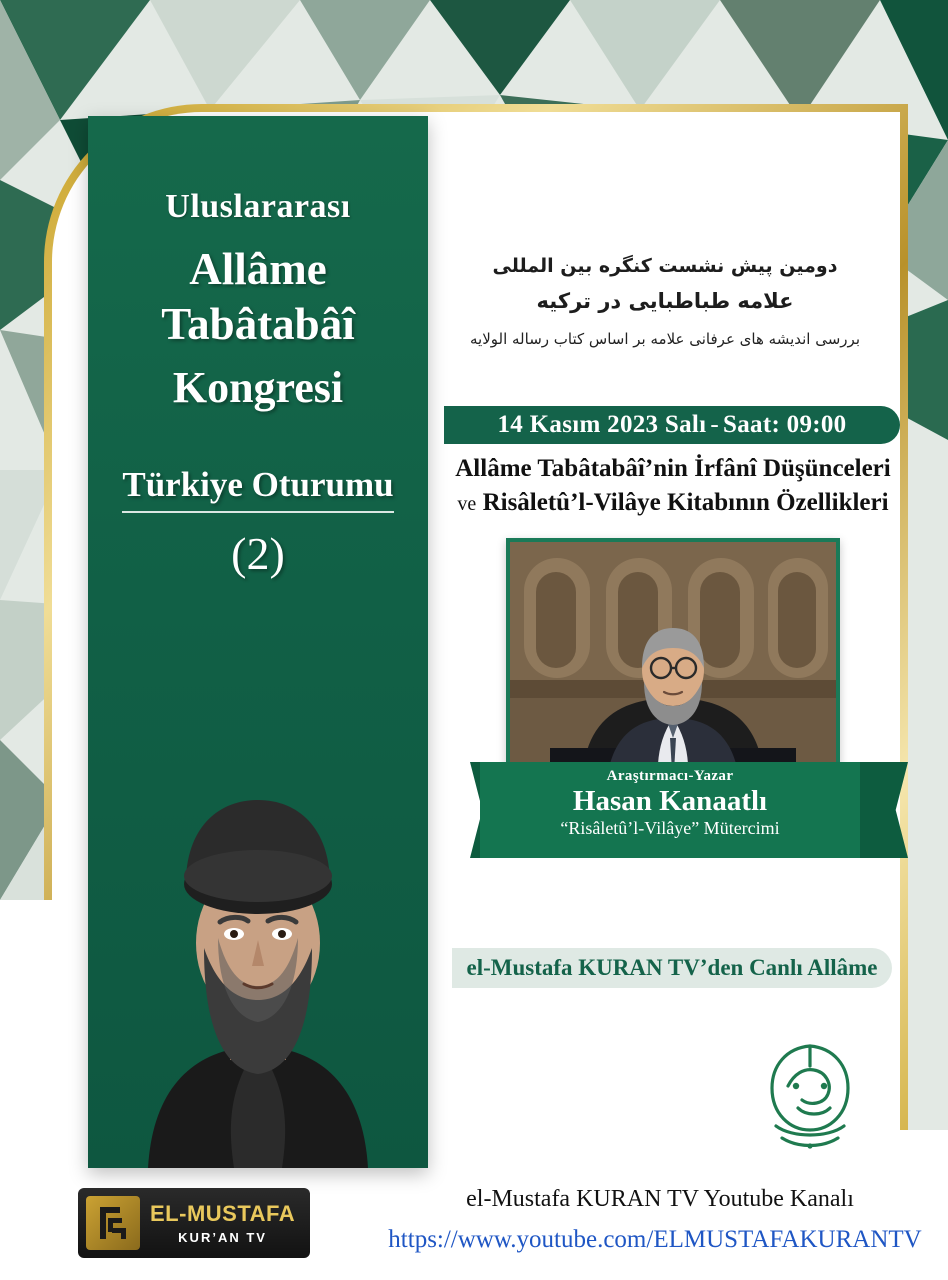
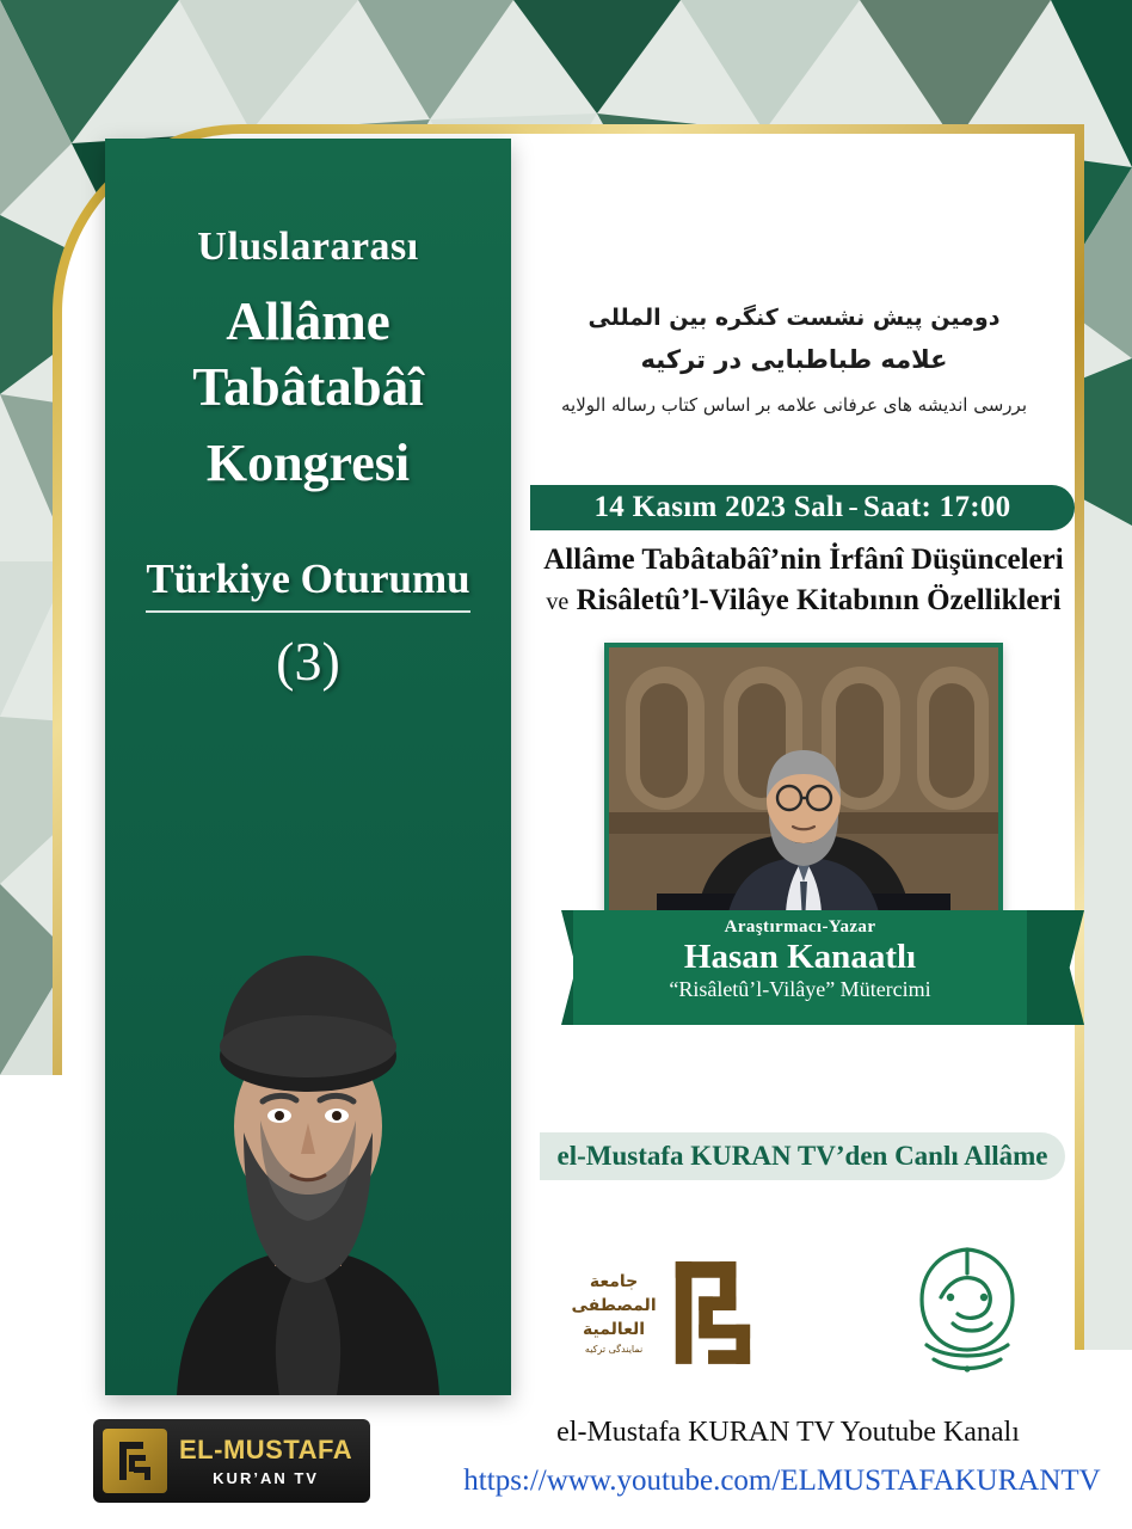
  Uluslararası
  Allâme Tabâtabâî
  Kongresi
  Türkiye Oturumu
- (2)
+ (3)
  دومین پیش نشست کنگره بین المللی
  علامه طباطبایی در ترکیه
  بررسی اندیشه های عرفانی علامه بر اساس کتاب رساله الولایه
  14 Kasım 2023 Salı
  -
- Saat: 09:00
+ Saat: 17:00
  Allâme Tabâtabâî’nin İrfânî Düşünceleri
  ve Risâletû’l-Vilâye Kitabının Özellikleri
  Araştırmacı-Yazar
  Hasan Kanaatlı
  “Risâletû’l-Vilâye” Mütercimi
  el-Mustafa KURAN TV’den Canlı Allâme
+ جامعة
+ المصطفى
+ العالمية
+ نمایندگی ترکیه
  EL-MUSTAFA
  KUR’AN TV
  el-Mustafa KURAN TV Youtube Kanalı
  https://www.youtube.com/ELMUSTAFAKURANTV
